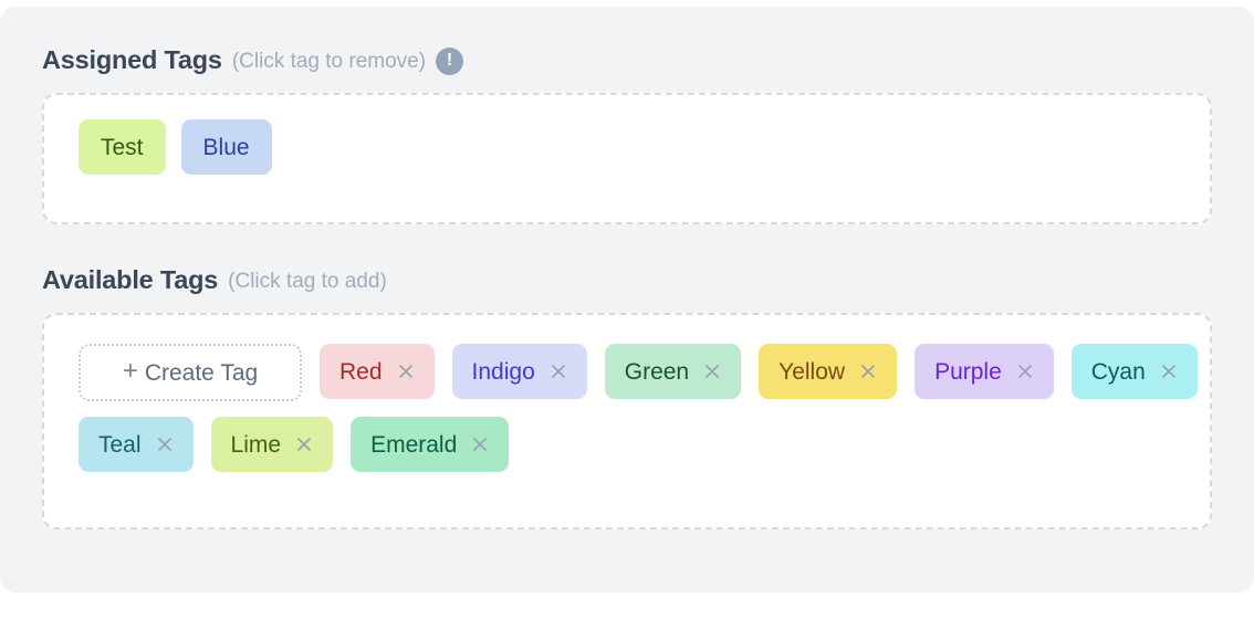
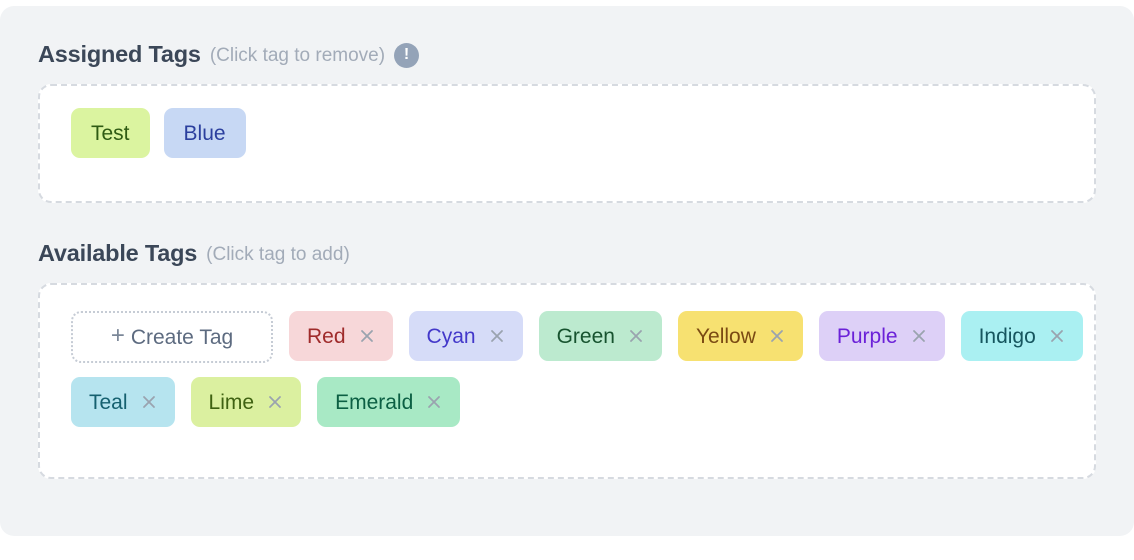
  Assigned Tags
  (Click tag to remove)
  !
  Test
  Blue
  Available Tags
  (Click tag to add)
  +
  Create Tag
  Red
- Indigo
+ Cyan
  Green
  Yellow
  Purple
- Cyan
+ Indigo
  Teal
  Lime
  Emerald
